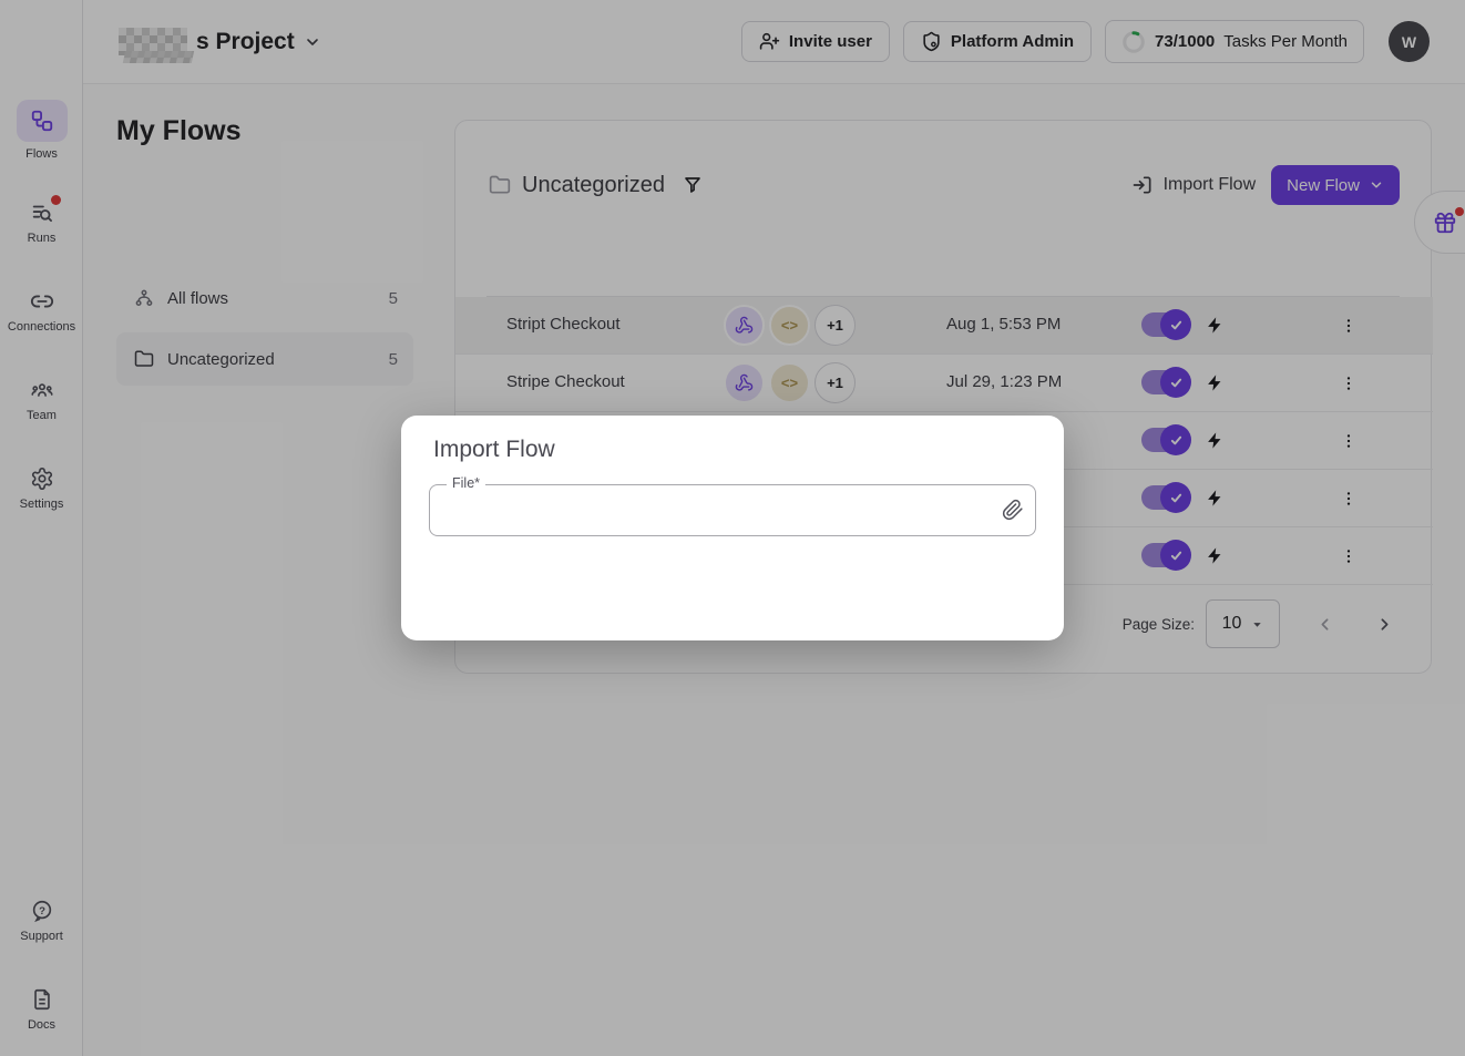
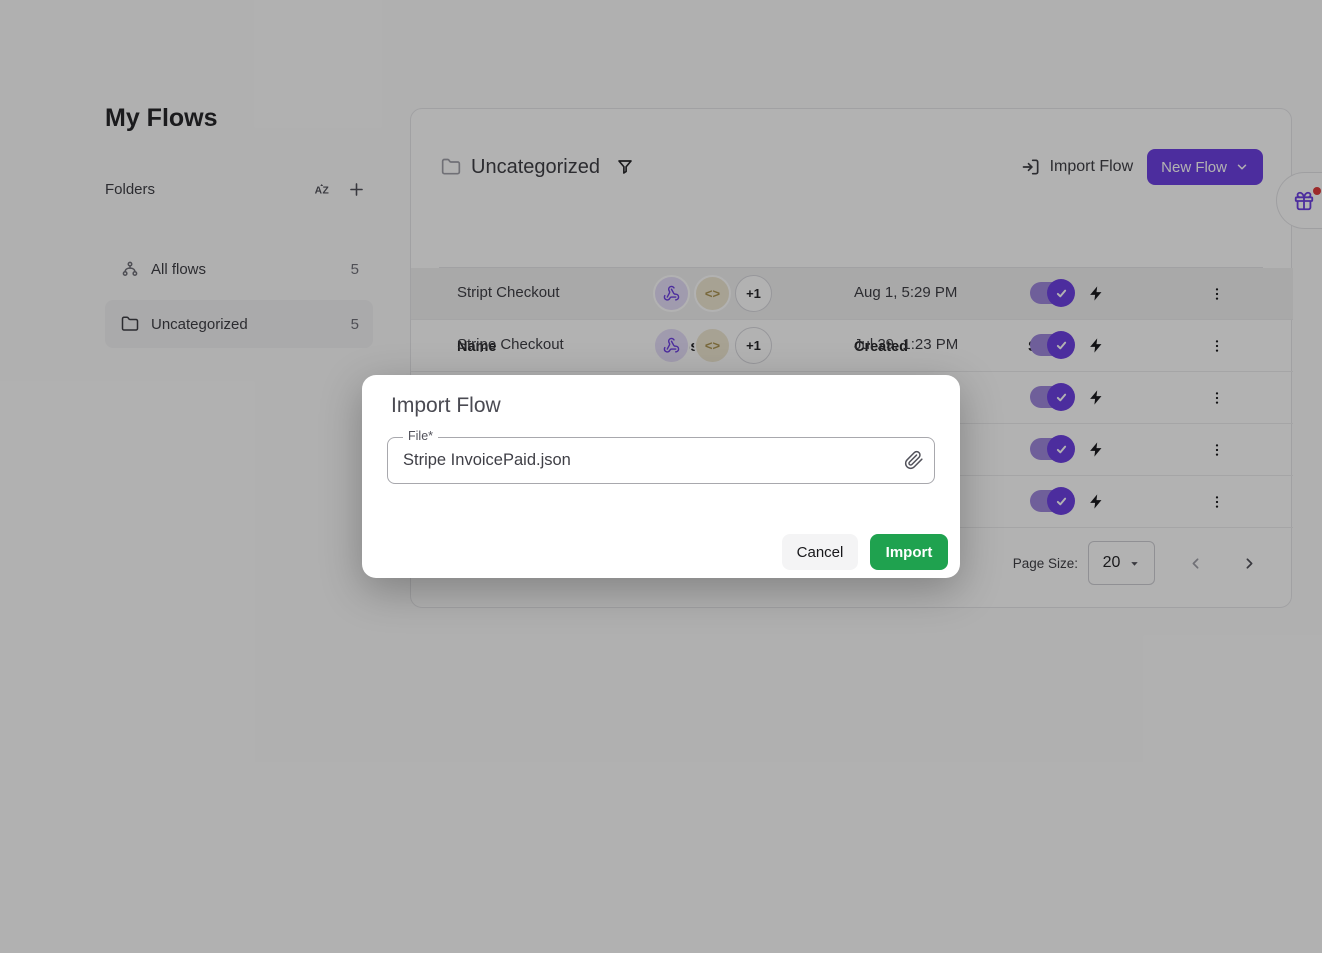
- Flows
- Runs
- Connections
- Team
- Settings
- ?
- Support
- Docs
- s Project
- Invite user
- Platform Admin
- 73/1000
- Tasks Per Month
- W
  My Flows
+ Folders
+ A
+ Z
  All flows
  5
  Uncategorized
  5
  Uncategorized
  Import Flow
  New Flow
+ Name
+ Created
  Stript Checkout
  <>
  +1
- Aug 1, 5:53 PM
+ Aug 1, 5:29 PM
  Stripe Checkout
  <>
  +1
  Jul 29, 1:23 PM
  Page Size:
- 10
+ 20
  Import Flow
  File*
+ Stripe InvoicePaid.json
+ Cancel
+ Import
